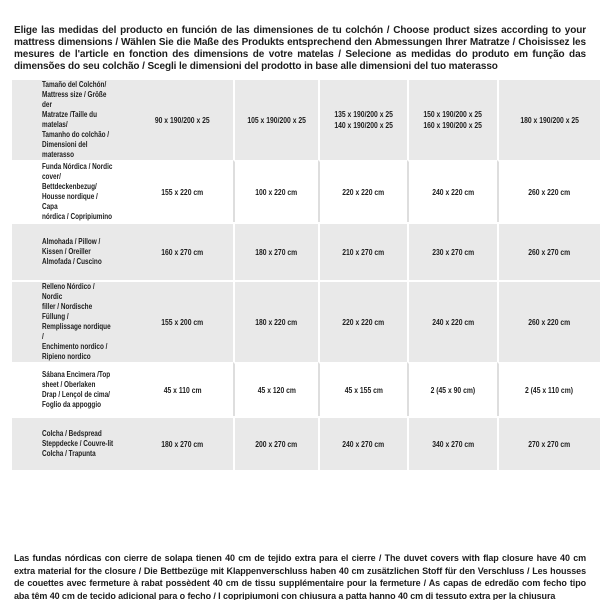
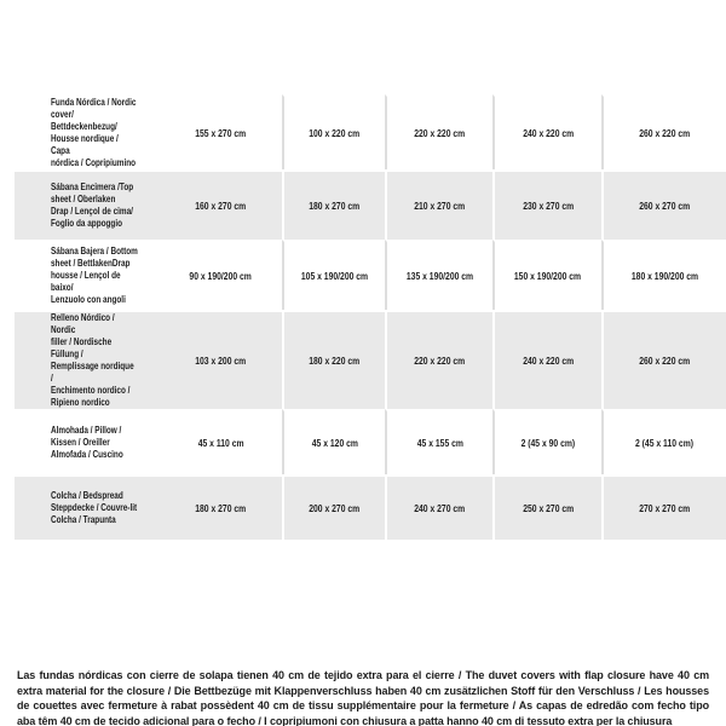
- Elige las medidas del producto en función de las dimensiones de tu colchón / Choose product sizes according to your mattress dimensions / Wählen Sie die Maße des Produkts entsprechend den Abmessungen Ihrer Matratze / Choisissez les mesures de l'article en fonction des dimensions de votre matelas / Selecione as medidas do produto em função das dimensões do seu colchão / Scegli le dimensioni del prodotto in base alle dimensioni del tuo materasso
- Tamaño del Colchón/ Mattress size / Größe der Matratze /Taille du matelas/ Tamanho do colchão / Dimensioni del materasso	90 x 190/200 x 25	105 x 190/200 x 25	135 x 190/200 x 25 140 x 190/200 x 25	150 x 190/200 x 25 160 x 190/200 x 25	180 x 190/200 x 25
- Funda Nórdica / Nordic cover/ Bettdeckenbezug/ Housse nordique / Capa nórdica / Copripiumino	155 x 220 cm	100 x 220 cm	220 x 220 cm	240 x 220 cm	260 x 220 cm
+ Funda Nórdica / Nordic cover/ Bettdeckenbezug/ Housse nordique / Capa nórdica / Copripiumino	155 x 270 cm	100 x 220 cm	220 x 220 cm	240 x 220 cm	260 x 220 cm
- Almohada / Pillow / Kissen / Oreiller Almofada / Cuscino	160 x 270 cm	180 x 270 cm	210 x 270 cm	230 x 270 cm	260 x 270 cm
+ Sábana Encimera /Top sheet / Oberlaken Drap / Lençol de cima/ Foglio da appoggio	160 x 270 cm	180 x 270 cm	210 x 270 cm	230 x 270 cm	260 x 270 cm
+ Sábana Bajera / Bottom sheet / BettlakenDrap housse / Lençol de baixo/ Lenzuolo con angoli	90 x 190/200 cm	105 x 190/200 cm	135 x 190/200 cm	150 x 190/200 cm	180 x 190/200 cm
- Relleno Nórdico / Nordic filler / Nordische Füllung / Remplissage nordique / Enchimento nordico / Ripieno nordico	155 x 200 cm	180 x 220 cm	220 x 220 cm	240 x 220 cm	260 x 220 cm
+ Relleno Nórdico / Nordic filler / Nordische Füllung / Remplissage nordique / Enchimento nordico / Ripieno nordico	103 x 200 cm	180 x 220 cm	220 x 220 cm	240 x 220 cm	260 x 220 cm
- Sábana Encimera /Top sheet / Oberlaken Drap / Lençol de cima/ Foglio da appoggio	45 x 110 cm	45 x 120 cm	45 x 155 cm	2 (45 x 90 cm)	2 (45 x 110 cm)
+ Almohada / Pillow / Kissen / Oreiller Almofada / Cuscino	45 x 110 cm	45 x 120 cm	45 x 155 cm	2 (45 x 90 cm)	2 (45 x 110 cm)
- Colcha / Bedspread Steppdecke / Couvre-lit Colcha / Trapunta	180 x 270 cm	200 x 270 cm	240 x 270 cm	340 x 270 cm	270 x 270 cm
+ Colcha / Bedspread Steppdecke / Couvre-lit Colcha / Trapunta	180 x 270 cm	200 x 270 cm	240 x 270 cm	250 x 270 cm	270 x 270 cm
  Las fundas nórdicas con cierre de solapa tienen 40 cm de tejido extra para el cierre / The duvet covers with flap closure have 40 cm extra material for the closure / Die Bettbezüge mit Klappenverschluss haben 40 cm zusätzlichen Stoff für den Verschluss / Les housses de couettes avec fermeture à rabat possèdent 40 cm de tissu supplémentaire pour la fermeture / As capas de edredão com fecho tipo aba têm 40 cm de tecido adicional para o fecho / I copripiumoni con chiusura a patta hanno 40 cm di tessuto extra per la chiusura
